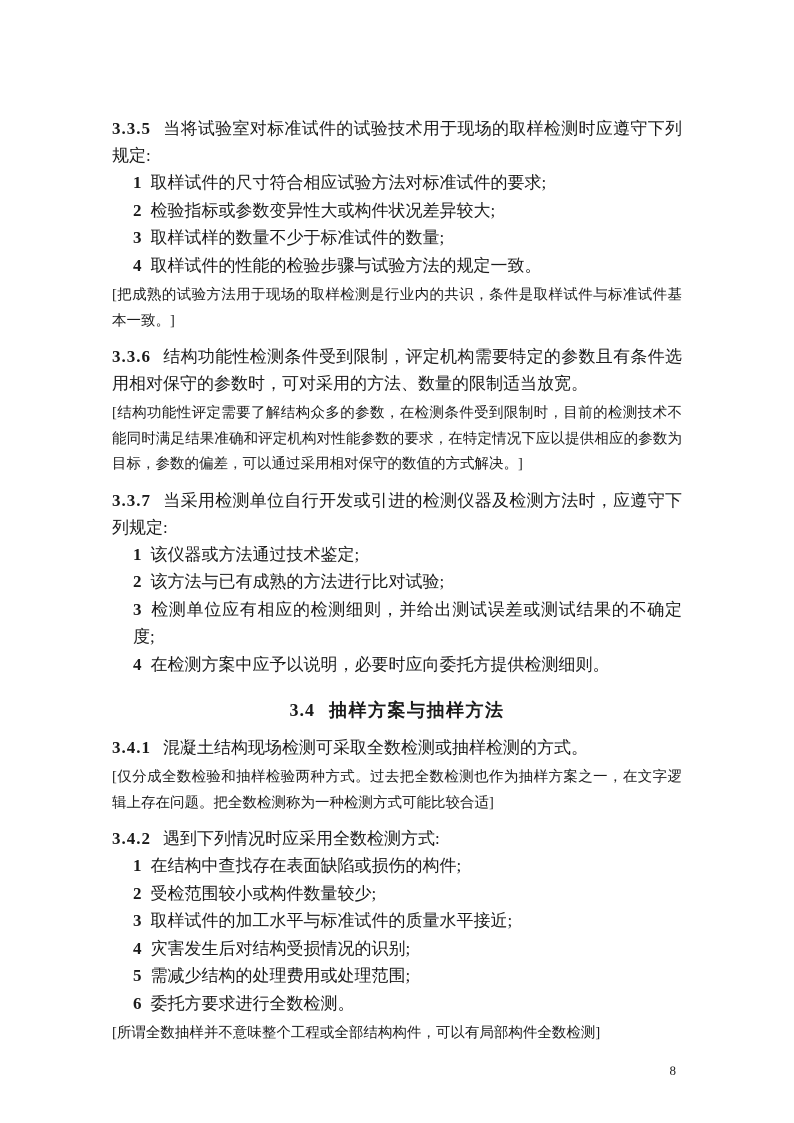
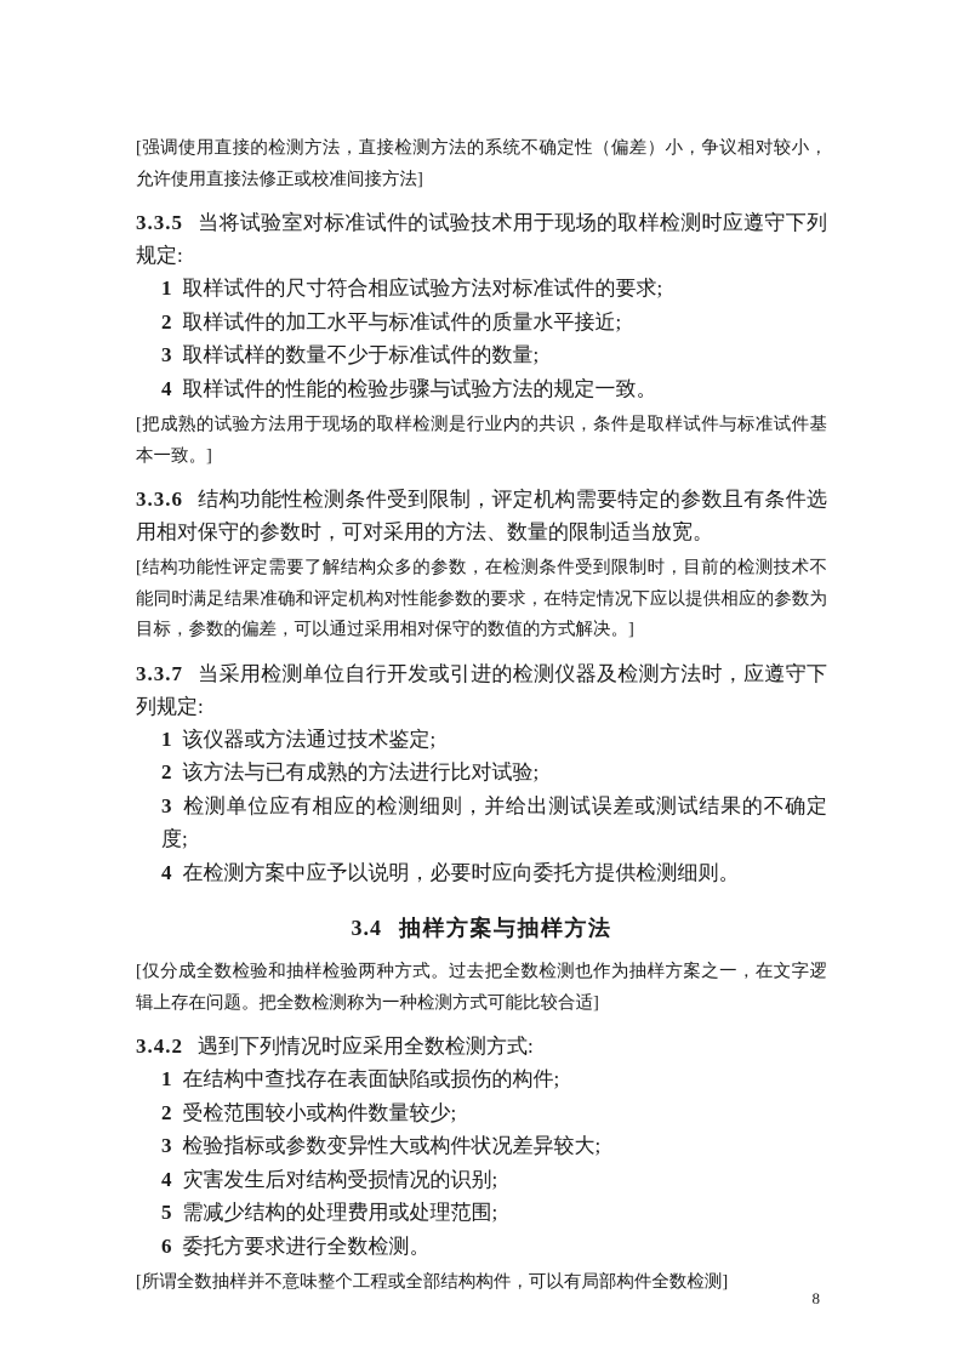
+ [强调使用直接的检测方法，直接检测方法的系统不确定性（偏差）小，争议相对较小，允许使用直接法修正或校准间接方法]
  3.3.5 当将试验室对标准试件的试验技术用于现场的取样检测时应遵守下列规定:
  1 取样试件的尺寸符合相应试验方法对标准试件的要求;
- 2 检验指标或参数变异性大或构件状况差异较大;
+ 2 取样试件的加工水平与标准试件的质量水平接近;
  3 取样试样的数量不少于标准试件的数量;
  4 取样试件的性能的检验步骤与试验方法的规定一致。
  [把成熟的试验方法用于现场的取样检测是行业内的共识，条件是取样试件与标准试件基本一致。]
  3.3.6 结构功能性检测条件受到限制，评定机构需要特定的参数且有条件选用相对保守的参数时，可对采用的方法、数量的限制适当放宽。
  [结构功能性评定需要了解结构众多的参数，在检测条件受到限制时，目前的检测技术不能同时满足结果准确和评定机构对性能参数的要求，在特定情况下应以提供相应的参数为目标，参数的偏差，可以通过采用相对保守的数值的方式解决。]
  3.3.7 当采用检测单位自行开发或引进的检测仪器及检测方法时，应遵守下列规定:
  1 该仪器或方法通过技术鉴定;
  2 该方法与已有成熟的方法进行比对试验;
  3 检测单位应有相应的检测细则，并给出测试误差或测试结果的不确定度;
  4 在检测方案中应予以说明，必要时应向委托方提供检测细则。
  3.4 抽样方案与抽样方法
- 3.4.1 混凝土结构现场检测可采取全数检测或抽样检测的方式。
  [仅分成全数检验和抽样检验两种方式。过去把全数检测也作为抽样方案之一，在文字逻辑上存在问题。把全数检测称为一种检测方式可能比较合适]
  3.4.2 遇到下列情况时应采用全数检测方式:
  1 在结构中查找存在表面缺陷或损伤的构件;
  2 受检范围较小或构件数量较少;
- 3 取样试件的加工水平与标准试件的质量水平接近;
+ 3 检验指标或参数变异性大或构件状况差异较大;
  4 灾害发生后对结构受损情况的识别;
  5 需减少结构的处理费用或处理范围;
  6 委托方要求进行全数检测。
  [所谓全数抽样并不意味整个工程或全部结构构件，可以有局部构件全数检测]
  8
